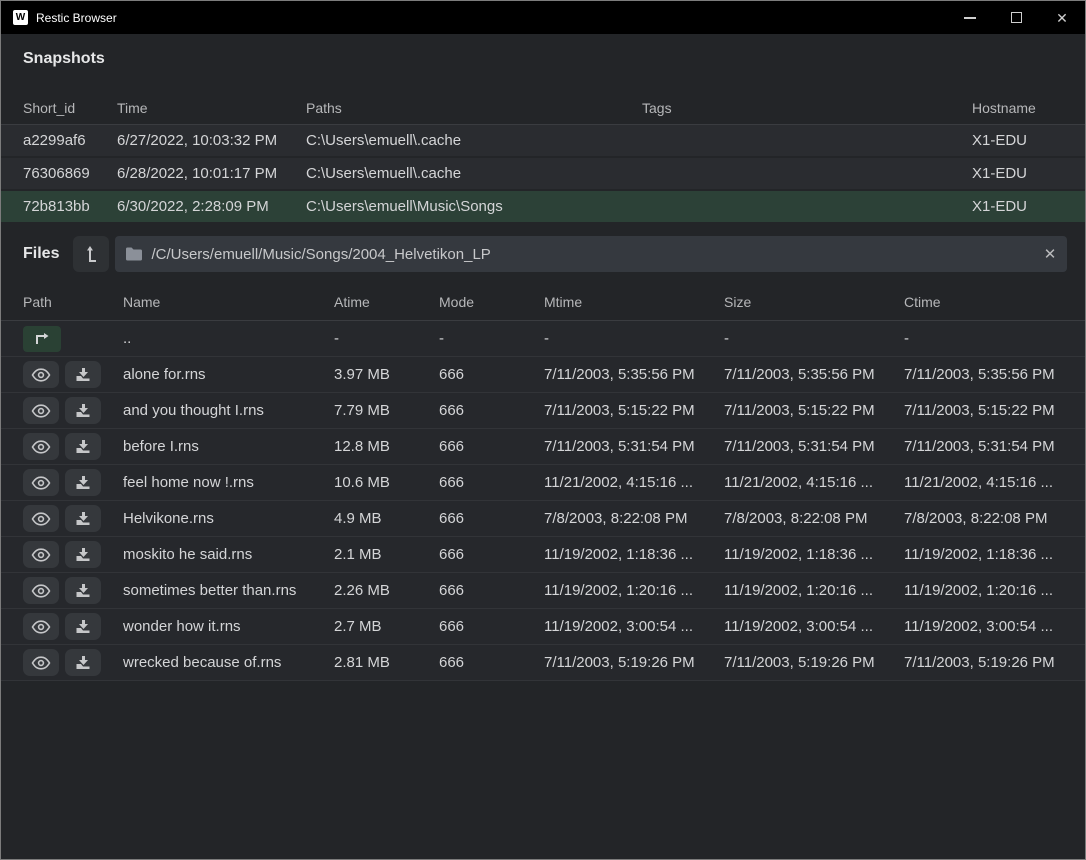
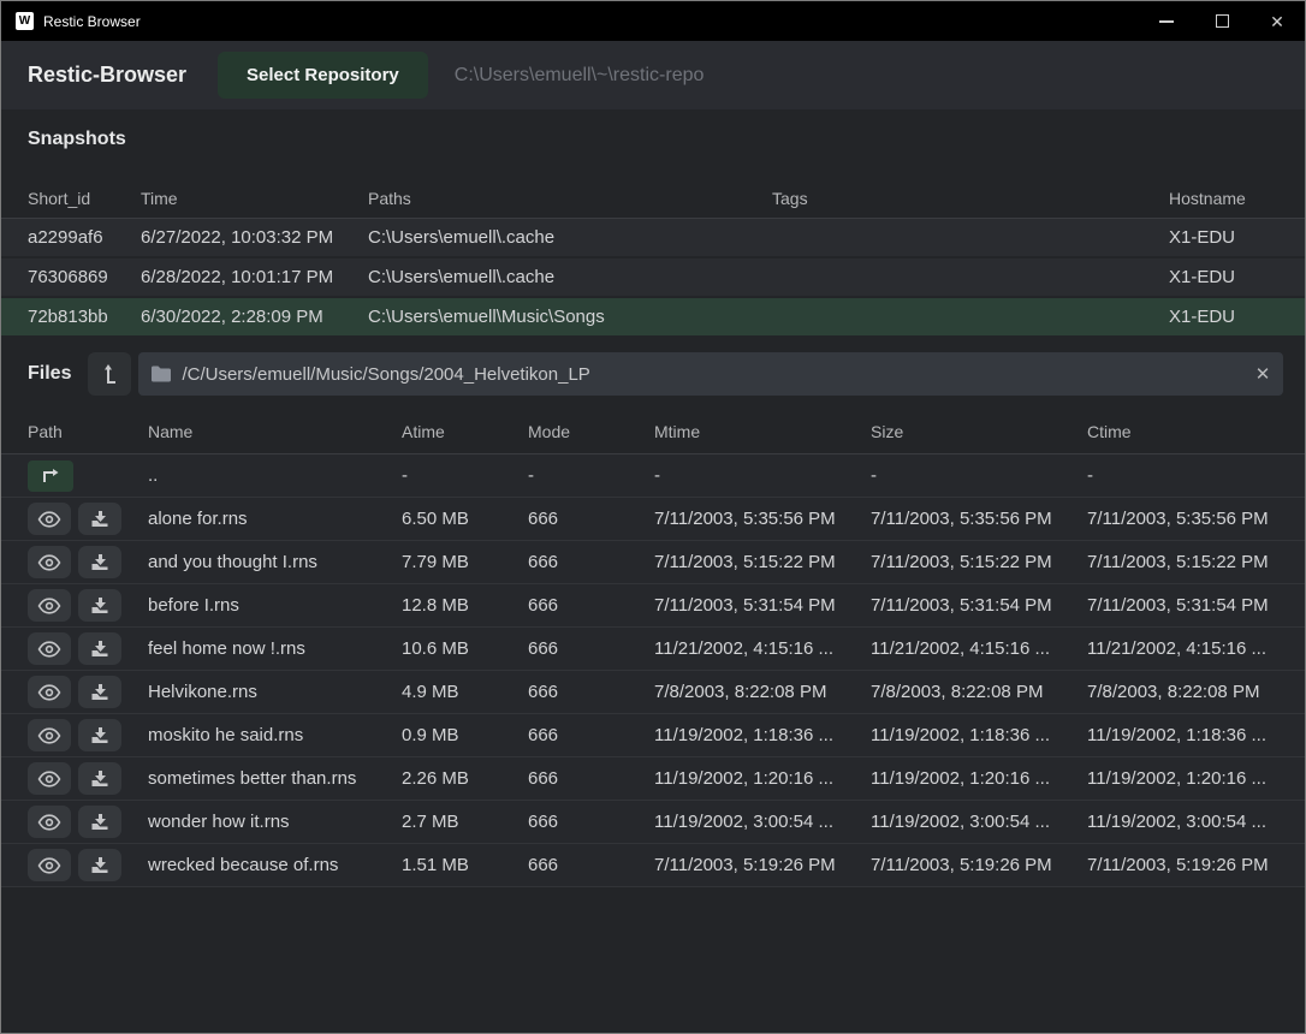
  W
  Restic Browser
  ✕
+ Restic-Browser
+ Select Repository
+ C:\Users\emuell\~\restic-repo
  Snapshots
  Short_id
  Time
  Paths
  Tags
  Hostname
  a2299af6
  6/27/2022, 10:03:32 PM
  C:\Users\emuell\.cache
  X1-EDU
  76306869
  6/28/2022, 10:01:17 PM
  C:\Users\emuell\.cache
  X1-EDU
  72b813bb
  6/30/2022, 2:28:09 PM
  C:\Users\emuell\Music\Songs
  X1-EDU
  Files
  /C/Users/emuell/Music/Songs/2004_Helvetikon_LP
  ✕
  Path
  Name
  Atime
  Mode
  Mtime
  Size
  Ctime
  ..
  -
  -
  -
  -
  -
  alone for.rns
- 3.97 MB
+ 6.50 MB
  666
  7/11/2003, 5:35:56 PM
  7/11/2003, 5:35:56 PM
  7/11/2003, 5:35:56 PM
  and you thought I.rns
  7.79 MB
  666
  7/11/2003, 5:15:22 PM
  7/11/2003, 5:15:22 PM
  7/11/2003, 5:15:22 PM
  before I.rns
  12.8 MB
  666
  7/11/2003, 5:31:54 PM
  7/11/2003, 5:31:54 PM
  7/11/2003, 5:31:54 PM
  feel home now !.rns
  10.6 MB
  666
  11/21/2002, 4:15:16 ...
  11/21/2002, 4:15:16 ...
  11/21/2002, 4:15:16 ...
  Helvikone.rns
  4.9 MB
  666
  7/8/2003, 8:22:08 PM
  7/8/2003, 8:22:08 PM
  7/8/2003, 8:22:08 PM
  moskito he said.rns
- 2.1 MB
+ 0.9 MB
  666
  11/19/2002, 1:18:36 ...
  11/19/2002, 1:18:36 ...
  11/19/2002, 1:18:36 ...
  sometimes better than.rns
  2.26 MB
  666
  11/19/2002, 1:20:16 ...
  11/19/2002, 1:20:16 ...
  11/19/2002, 1:20:16 ...
  wonder how it.rns
  2.7 MB
  666
  11/19/2002, 3:00:54 ...
  11/19/2002, 3:00:54 ...
  11/19/2002, 3:00:54 ...
  wrecked because of.rns
- 2.81 MB
+ 1.51 MB
  666
  7/11/2003, 5:19:26 PM
  7/11/2003, 5:19:26 PM
  7/11/2003, 5:19:26 PM
